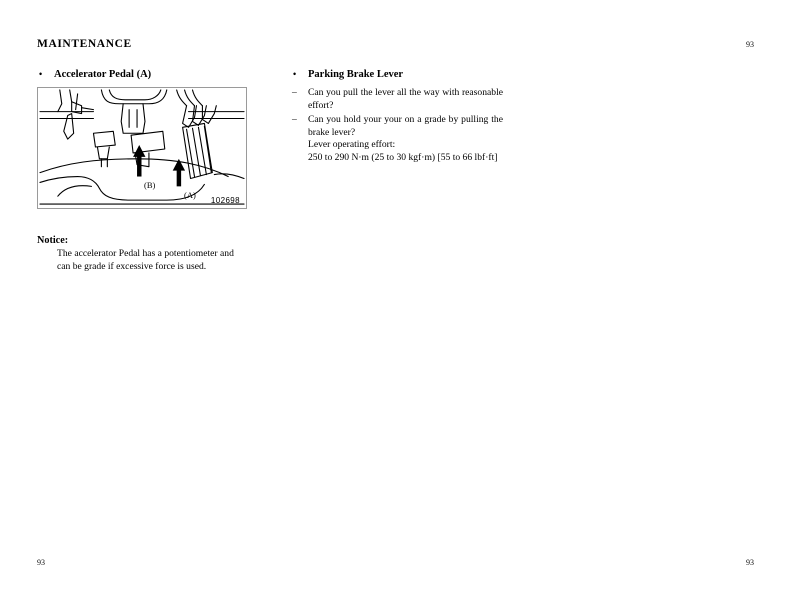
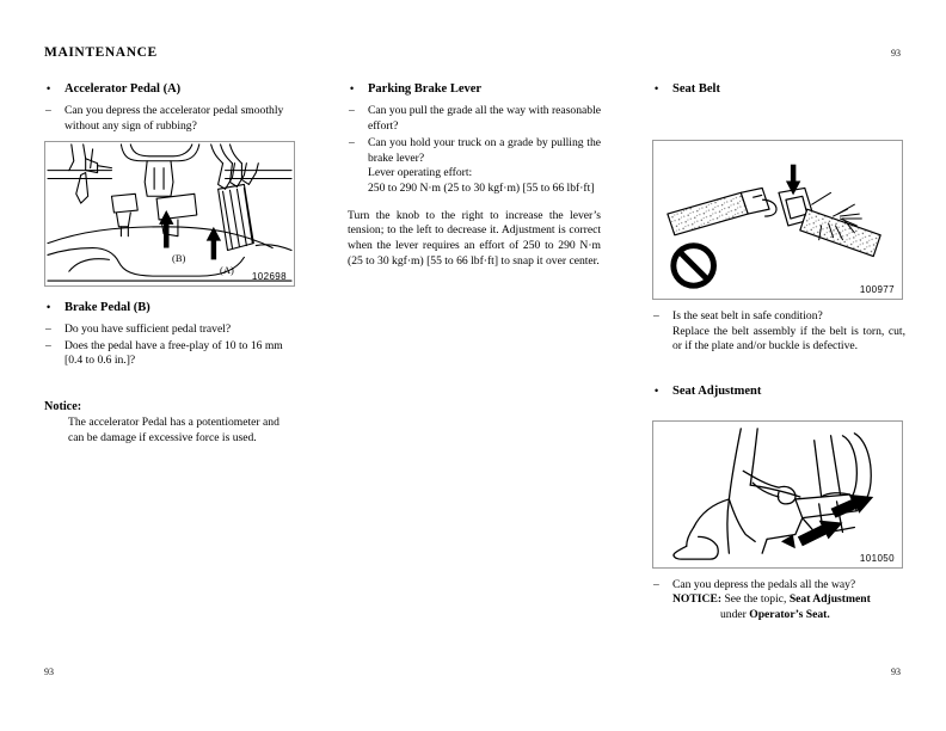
  MAINTENANCE
  93
  93
  93
  Accelerator Pedal (A)
+ Can you depress the accelerator pedal smoothly without any sign of rubbing?
  (B)
  (A)
  102698
+ Brake Pedal (B)
+ Do you have sufficient pedal travel?
+ Does the pedal have a free-play of 10 to 16 mm [0.4 to 0.6 in.]?
  Notice:
- The accelerator Pedal has a potentiometer and can be grade if excessive force is used.
+ The accelerator Pedal has a potentiometer and can be damage if excessive force is used.
  Parking Brake Lever
- Can you pull the lever all the way with reasonable effort?
+ Can you pull the grade all the way with reasonable effort?
- Can you hold your your on a grade by pulling the brake lever?
+ Can you hold your truck on a grade by pulling the brake lever?
  Lever operating effort:
  250 to 290 N·m (25 to 30 kgf·m) [55 to 66 lbf·ft]
+ Turn the knob to the right to increase the lever’s tension; to the left to decrease it. Adjustment is correct when the lever requires an effort of 250 to 290 N·m (25 to 30 kgf·m) [55 to 66 lbf·ft] to snap it over center.
+ Seat Belt
+ 100977
+ Is the seat belt in safe condition?
+ Replace the belt assembly if the belt is torn, cut, or if the plate and/or buckle is defective.
+ Seat Adjustment
+ 101050
+ Can you depress the pedals all the way?
+ NOTICE: See the topic, Seat Adjustment
+ under Operator’s Seat.
